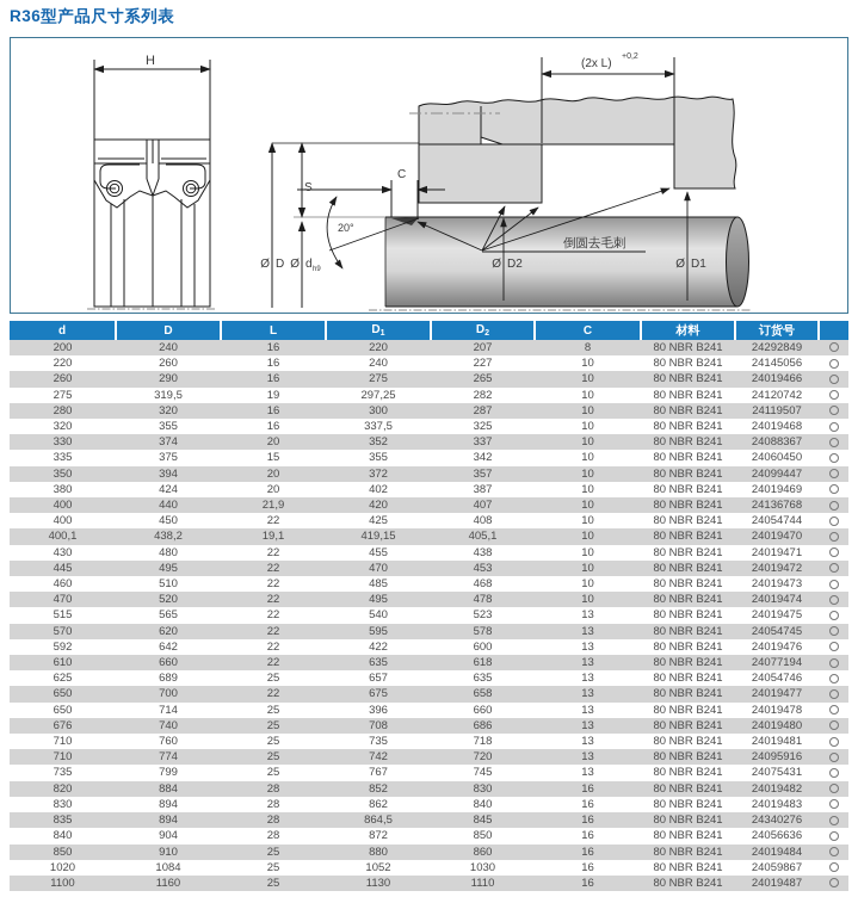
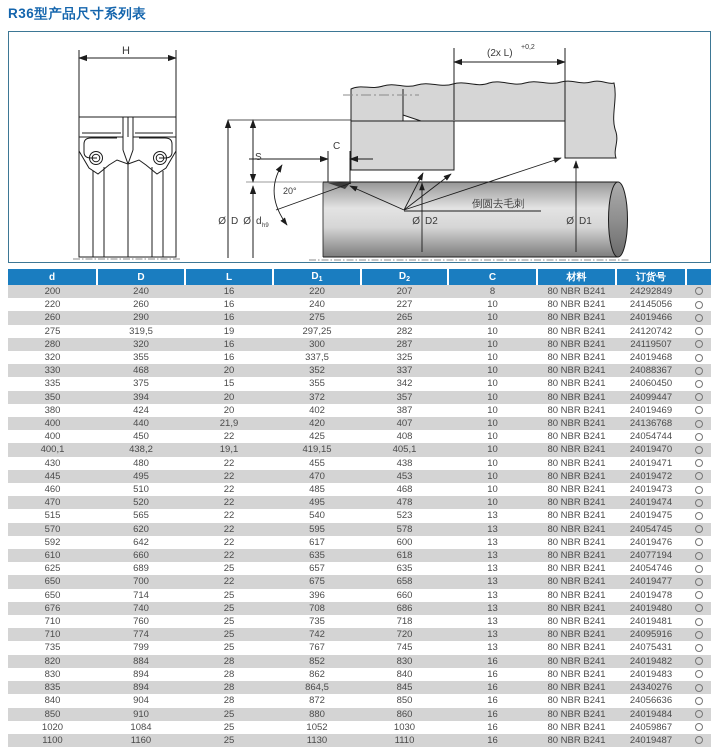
  R36型产品尺寸系列表
  H
  (2x L)
  20°
  C
  S
  Ø
  D
  Ø
  d
  倒圆去毛刺
  Ø
  D2
  Ø
  D1
  d	D	L	D	D	C	材料	订货号
  200	240	16	220	207	8	80 NBR B241	24292849
  220	260	16	240	227	10	80 NBR B241	24145056
  260	290	16	275	265	10	80 NBR B241	24019466
  275	319,5	19	297,25	282	10	80 NBR B241	24120742
  280	320	16	300	287	10	80 NBR B241	24119507
  320	355	16	337,5	325	10	80 NBR B241	24019468
- 330	374	20	352	337	10	80 NBR B241	24088367
+ 330	468	20	352	337	10	80 NBR B241	24088367
  335	375	15	355	342	10	80 NBR B241	24060450
  350	394	20	372	357	10	80 NBR B241	24099447
  380	424	20	402	387	10	80 NBR B241	24019469
  400	440	21,9	420	407	10	80 NBR B241	24136768
  400	450	22	425	408	10	80 NBR B241	24054744
  400,1	438,2	19,1	419,15	405,1	10	80 NBR B241	24019470
  430	480	22	455	438	10	80 NBR B241	24019471
  445	495	22	470	453	10	80 NBR B241	24019472
  460	510	22	485	468	10	80 NBR B241	24019473
  470	520	22	495	478	10	80 NBR B241	24019474
  515	565	22	540	523	13	80 NBR B241	24019475
  570	620	22	595	578	13	80 NBR B241	24054745
- 592	642	22	422	600	13	80 NBR B241	24019476
+ 592	642	22	617	600	13	80 NBR B241	24019476
  610	660	22	635	618	13	80 NBR B241	24077194
  625	689	25	657	635	13	80 NBR B241	24054746
  650	700	22	675	658	13	80 NBR B241	24019477
  650	714	25	396	660	13	80 NBR B241	24019478
  676	740	25	708	686	13	80 NBR B241	24019480
  710	760	25	735	718	13	80 NBR B241	24019481
  710	774	25	742	720	13	80 NBR B241	24095916
  735	799	25	767	745	13	80 NBR B241	24075431
  820	884	28	852	830	16	80 NBR B241	24019482
  830	894	28	862	840	16	80 NBR B241	24019483
  835	894	28	864,5	845	16	80 NBR B241	24340276
  840	904	28	872	850	16	80 NBR B241	24056636
  850	910	25	880	860	16	80 NBR B241	24019484
  1020	1084	25	1052	1030	16	80 NBR B241	24059867
  1100	1160	25	1130	1110	16	80 NBR B241	24019487
